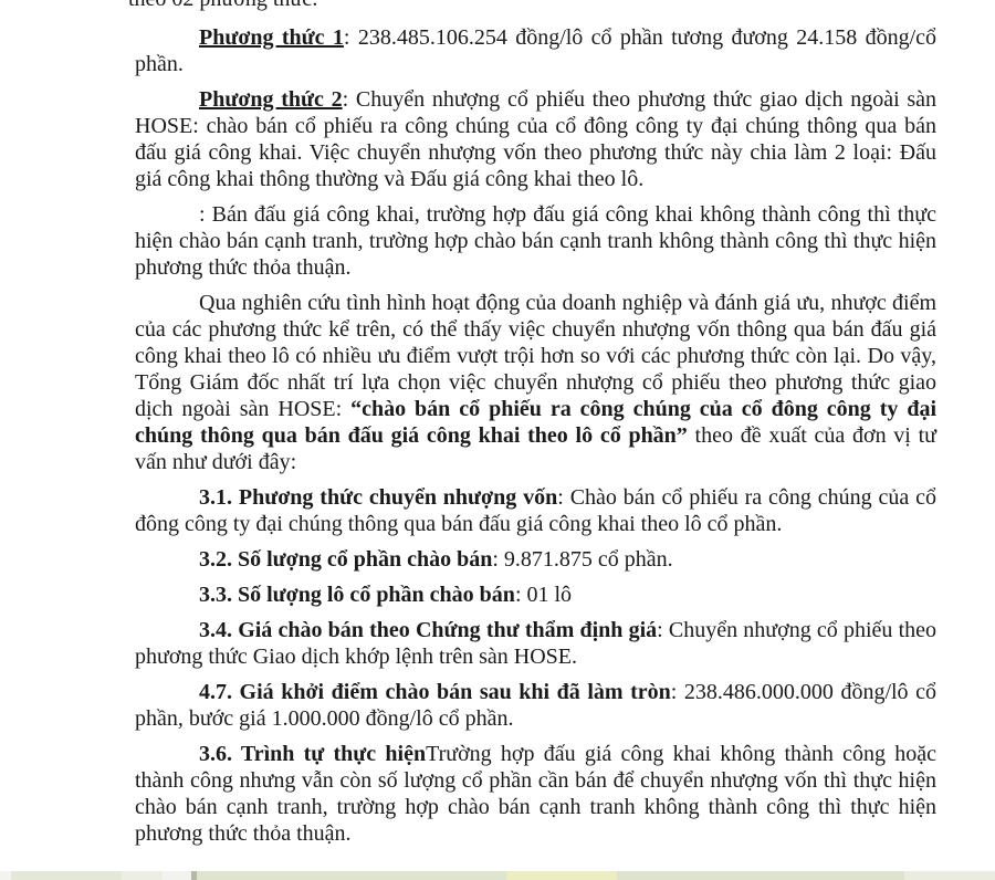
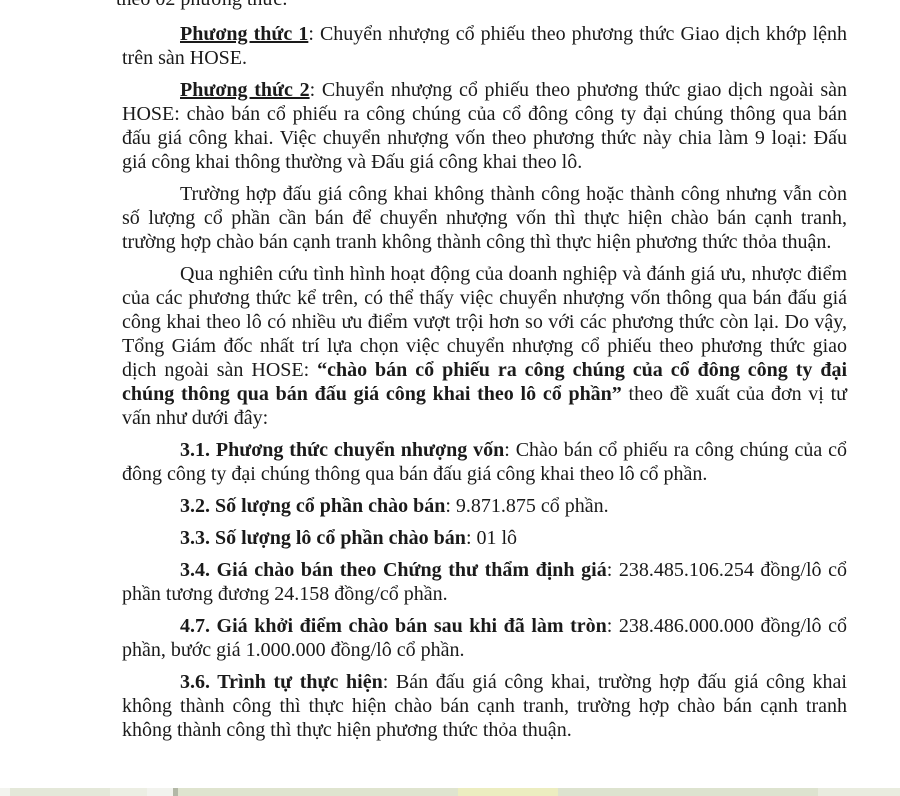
- Phương thức 1: 238.485.106.254 đồng/lô cổ phần tương đương 24.158 đồng/cổ phần.
+ Phương thức 1: Chuyển nhượng cổ phiếu theo phương thức Giao dịch khớp lệnh trên sàn HOSE.
- Phương thức 2: Chuyển nhượng cổ phiếu theo phương thức giao dịch ngoài sàn HOSE: chào bán cổ phiếu ra công chúng của cổ đông công ty đại chúng thông qua bán đấu giá công khai. Việc chuyển nhượng vốn theo phương thức này chia làm 2 loại: Đấu giá công khai thông thường và Đấu giá công khai theo lô.
+ Phương thức 2: Chuyển nhượng cổ phiếu theo phương thức giao dịch ngoài sàn HOSE: chào bán cổ phiếu ra công chúng của cổ đông công ty đại chúng thông qua bán đấu giá công khai. Việc chuyển nhượng vốn theo phương thức này chia làm 9 loại: Đấu giá công khai thông thường và Đấu giá công khai theo lô.
- : Bán đấu giá công khai, trường hợp đấu giá công khai không thành công thì thực hiện chào bán cạnh tranh, trường hợp chào bán cạnh tranh không thành công thì thực hiện phương thức thỏa thuận.
+ Trường hợp đấu giá công khai không thành công hoặc thành công nhưng vẫn còn số lượng cổ phần cần bán để chuyển nhượng vốn thì thực hiện chào bán cạnh tranh, trường hợp chào bán cạnh tranh không thành công thì thực hiện phương thức thỏa thuận.
  Qua nghiên cứu tình hình hoạt động của doanh nghiệp và đánh giá ưu, nhược điểm của các phương thức kể trên, có thể thấy việc chuyển nhượng vốn thông qua bán đấu giá công khai theo lô có nhiều ưu điểm vượt trội hơn so với các phương thức còn lại. Do vậy, Tổng Giám đốc nhất trí lựa chọn việc chuyển nhượng cổ phiếu theo phương thức giao dịch ngoài sàn HOSE: “chào bán cổ phiếu ra công chúng của cổ đông công ty đại chúng thông qua bán đấu giá công khai theo lô cổ phần” theo đề xuất của đơn vị tư vấn như dưới đây:
  3.1. Phương thức chuyển nhượng vốn: Chào bán cổ phiếu ra công chúng của cổ đông công ty đại chúng thông qua bán đấu giá công khai theo lô cổ phần.
  3.2. Số lượng cổ phần chào bán: 9.871.875 cổ phần.
  3.3. Số lượng lô cổ phần chào bán: 01 lô
- 3.4. Giá chào bán theo Chứng thư thẩm định giá: Chuyển nhượng cổ phiếu theo phương thức Giao dịch khớp lệnh trên sàn HOSE.
+ 3.4. Giá chào bán theo Chứng thư thẩm định giá: 238.485.106.254 đồng/lô cổ phần tương đương 24.158 đồng/cổ phần.
  4.7. Giá khởi điểm chào bán sau khi đã làm tròn: 238.486.000.000 đồng/lô cổ phần, bước giá 1.000.000 đồng/lô cổ phần.
- 3.6. Trình tự thực hiệnTrường hợp đấu giá công khai không thành công hoặc thành công nhưng vẫn còn số lượng cổ phần cần bán để chuyển nhượng vốn thì thực hiện chào bán cạnh tranh, trường hợp chào bán cạnh tranh không thành công thì thực hiện phương thức thỏa thuận.
+ 3.6. Trình tự thực hiện: Bán đấu giá công khai, trường hợp đấu giá công khai không thành công thì thực hiện chào bán cạnh tranh, trường hợp chào bán cạnh tranh không thành công thì thực hiện phương thức thỏa thuận.
